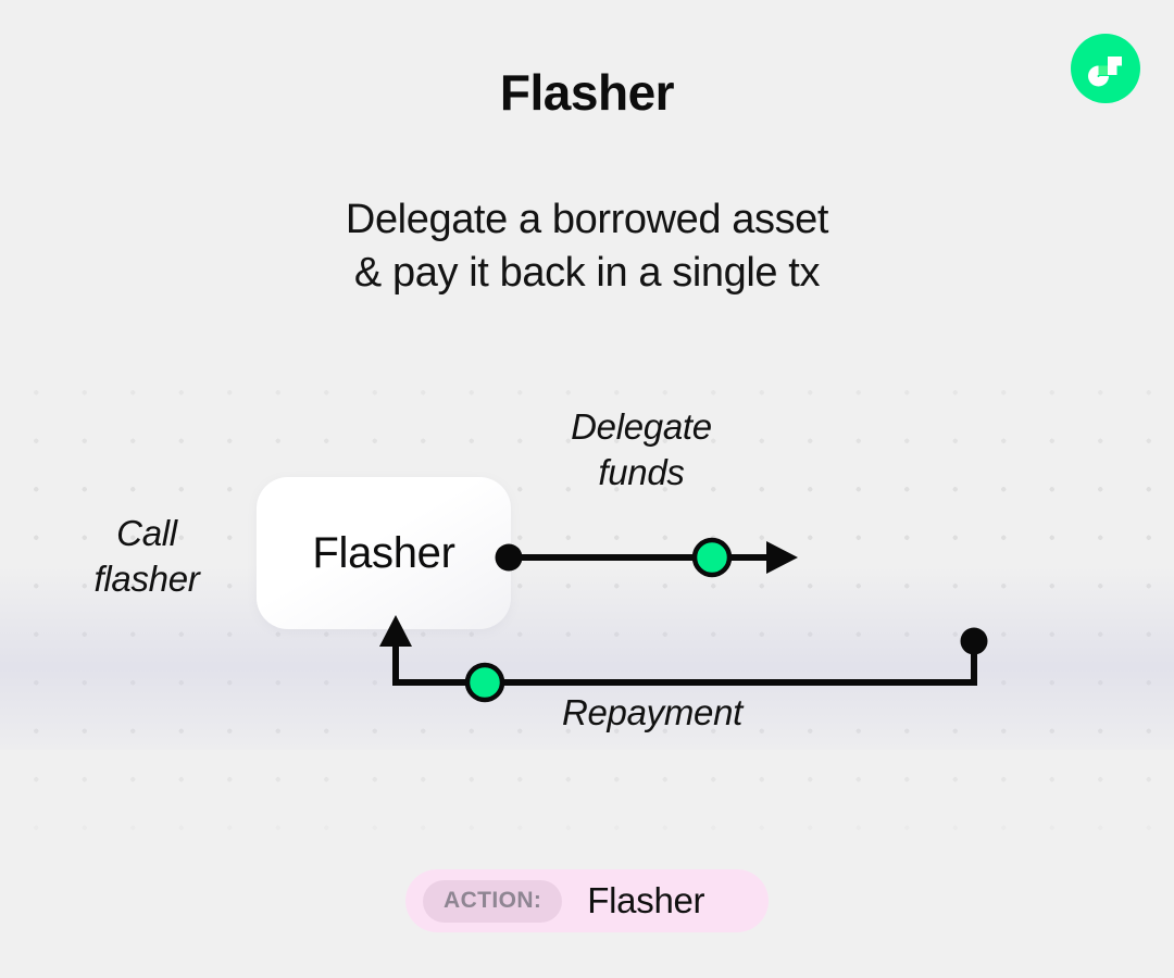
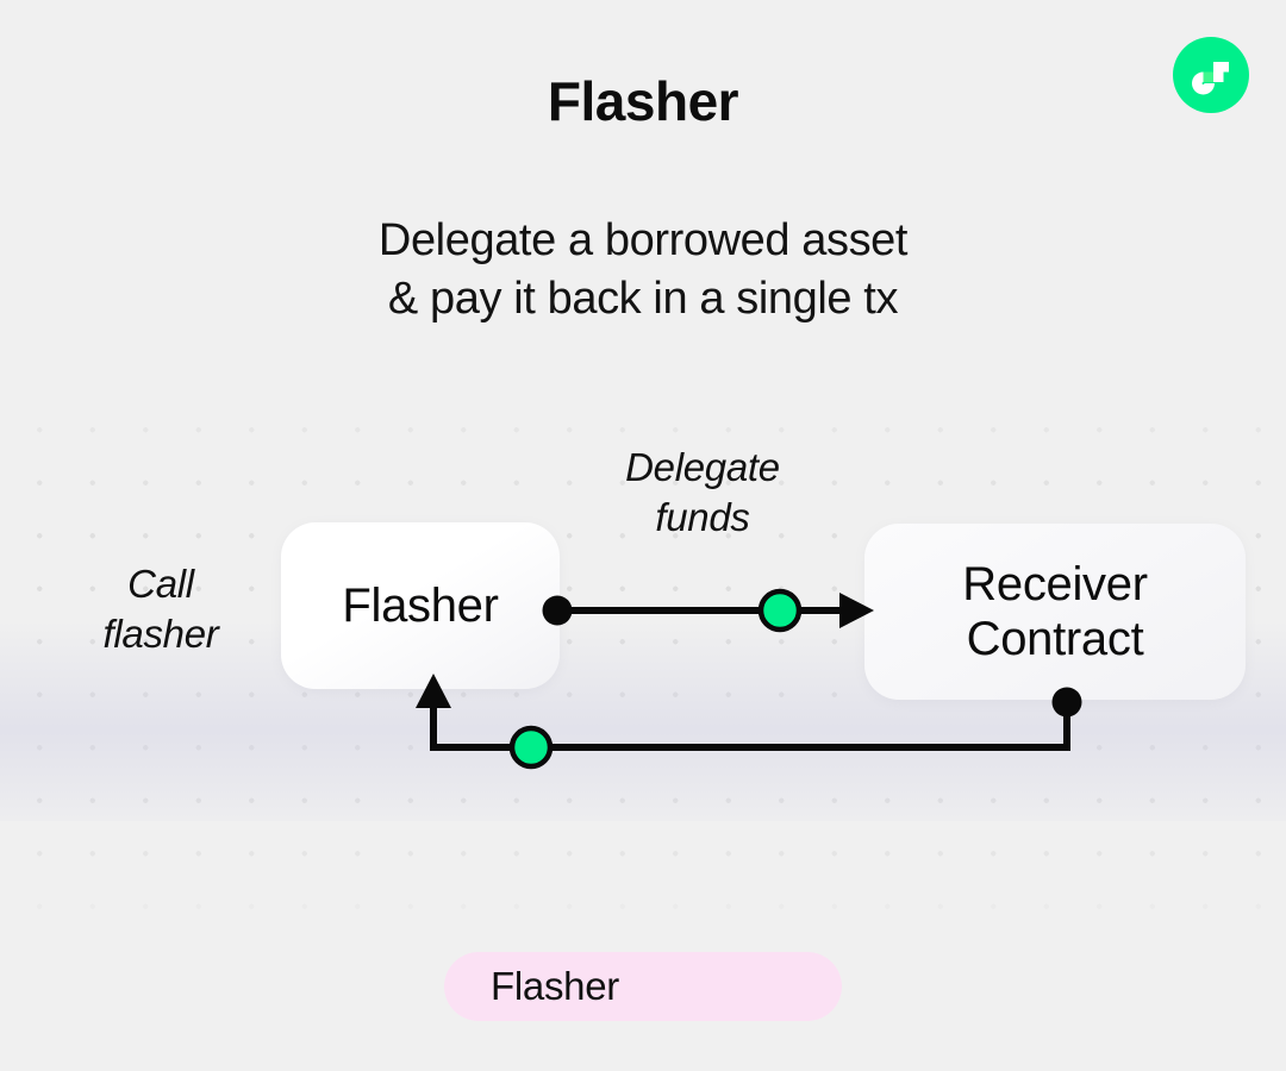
  Flasher
  Delegate a borrowed asset
  & pay it back in a single tx
  Flasher
+ Receiver
+ Contract
  Call
  flasher
  Delegate
  funds
- Repayment
- ACTION:
  Flasher
